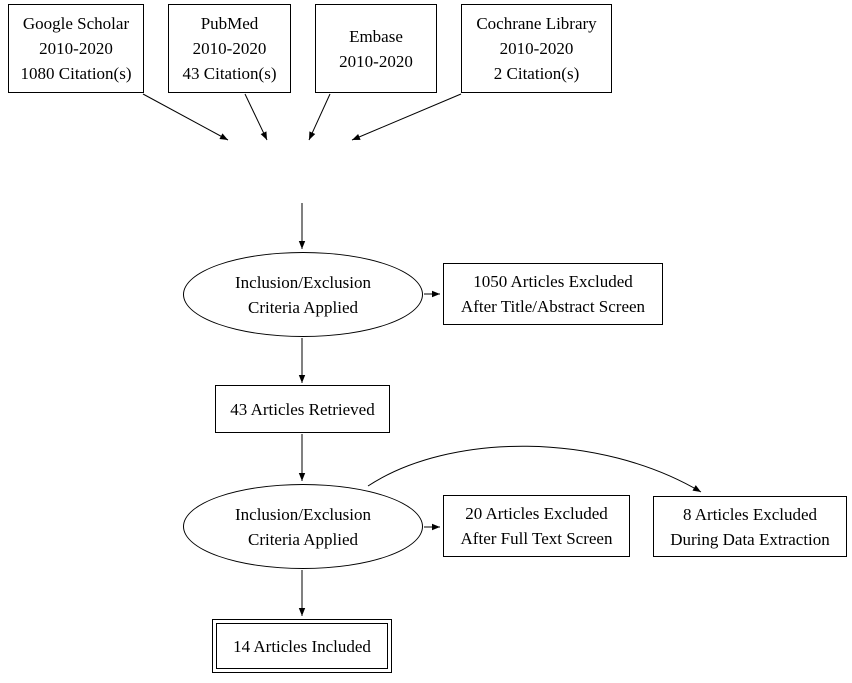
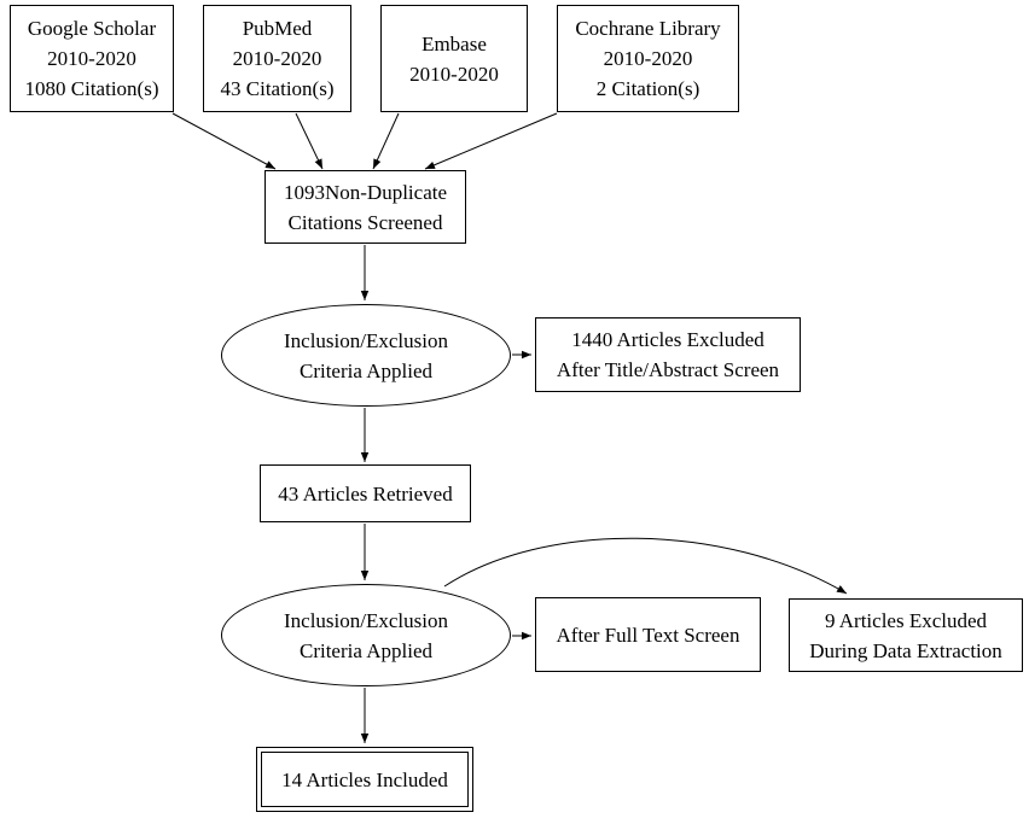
  Google Scholar
  2010-2020
  1080 Citation(s)
  PubMed
  2010-2020
  43 Citation(s)
  Embase
  2010-2020
  Cochrane Library
  2010-2020
  2 Citation(s)
+ 1093Non-Duplicate
+ Citations Screened
  Inclusion/Exclusion
  Criteria Applied
- 1050 Articles Excluded
+ 1440 Articles Excluded
  After Title/Abstract Screen
  43 Articles Retrieved
  Inclusion/Exclusion
  Criteria Applied
- 20 Articles Excluded
  After Full Text Screen
- 8 Articles Excluded
+ 9 Articles Excluded
  During Data Extraction
  14 Articles Included
